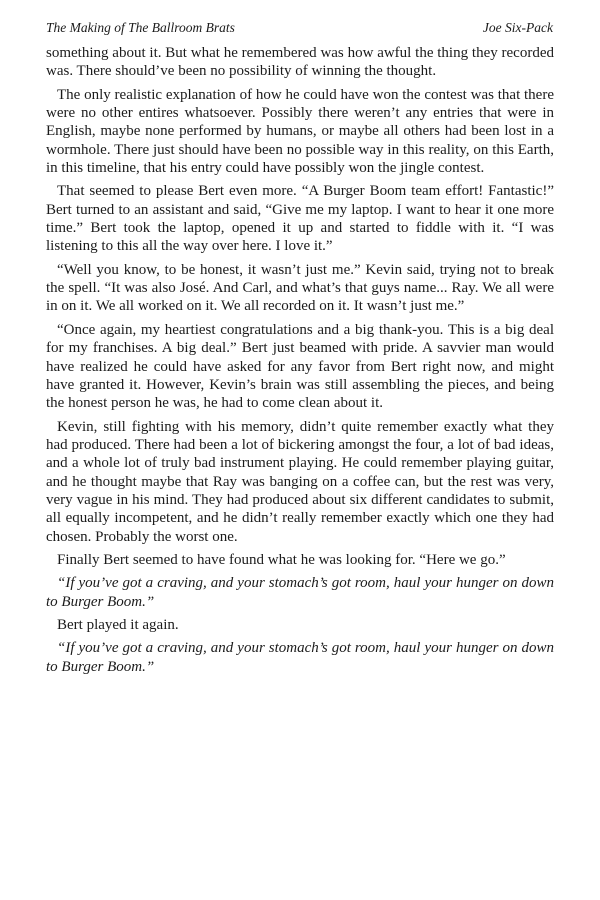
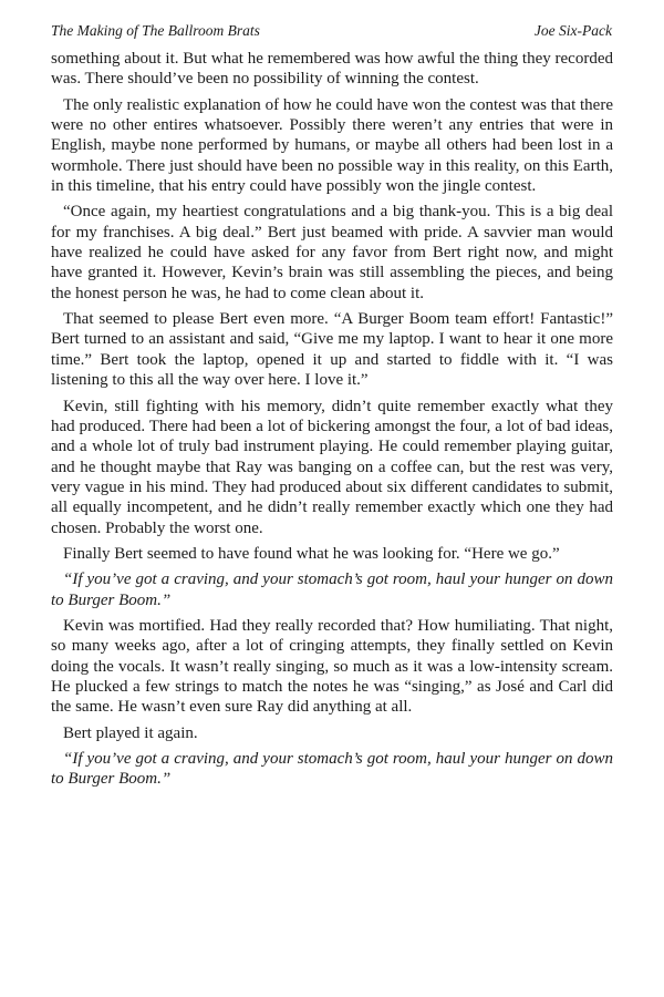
  The Making of The Ballroom Brats
  Joe Six-Pack
- something about it. But what he remembered was how awful the thing they recorded was. There should’ve been no possibility of winning the thought.
+ something about it. But what he remembered was how awful the thing they recorded was. There should’ve been no possibility of winning the contest.
  The only realistic explanation of how he could have won the contest was that there were no other entires whatsoever. Possibly there weren’t any entries that were in English, maybe none performed by humans, or maybe all others had been lost in a wormhole. There just should have been no possible way in this reality, on this Earth, in this timeline, that his entry could have possibly won the jingle contest.
- That seemed to please Bert even more. “A Burger Boom team effort! Fantastic!” Bert turned to an assistant and said, “Give me my laptop. I want to hear it one more time.” Bert took the laptop, opened it up and started to fiddle with it. “I was listening to this all the way over here. I love it.”
+ “Once again, my heartiest congratulations and a big thank-you. This is a big deal for my franchises. A big deal.” Bert just beamed with pride. A savvier man would have realized he could have asked for any favor from Bert right now, and might have granted it. However, Kevin’s brain was still assembling the pieces, and being the honest person he was, he had to come clean about it.
- “Well you know, to be honest, it wasn’t just me.” Kevin said, trying not to break the spell. “It was also José. And Carl, and what’s that guys name... Ray. We all were in on it. We all worked on it. We all recorded on it. It wasn’t just me.”
- “Once again, my heartiest congratulations and a big thank-you. This is a big deal for my franchises. A big deal.” Bert just beamed with pride. A savvier man would have realized he could have asked for any favor from Bert right now, and might have granted it. However, Kevin’s brain was still assembling the pieces, and being the honest person he was, he had to come clean about it.
+ That seemed to please Bert even more. “A Burger Boom team effort! Fantastic!” Bert turned to an assistant and said, “Give me my laptop. I want to hear it one more time.” Bert took the laptop, opened it up and started to fiddle with it. “I was listening to this all the way over here. I love it.”
  Kevin, still fighting with his memory, didn’t quite remember exactly what they had produced. There had been a lot of bickering amongst the four, a lot of bad ideas, and a whole lot of truly bad instrument playing. He could remember playing guitar, and he thought maybe that Ray was banging on a coffee can, but the rest was very, very vague in his mind. They had produced about six different candidates to submit, all equally incompetent, and he didn’t really remember exactly which one they had chosen. Probably the worst one.
  Finally Bert seemed to have found what he was looking for. “Here we go.”
  “If you’ve got a craving, and your stomach’s got room, haul your hunger on down to Burger Boom.”
+ Kevin was mortified. Had they really recorded that? How humiliating. That night, so many weeks ago, after a lot of cringing attempts, they finally settled on Kevin doing the vocals. It wasn’t really singing, so much as it was a low-intensity scream. He plucked a few strings to match the notes he was “singing,” as José and Carl did the same. He wasn’t even sure Ray did anything at all.
  Bert played it again.
  “If you’ve got a craving, and your stomach’s got room, haul your hunger on down to Burger Boom.”
